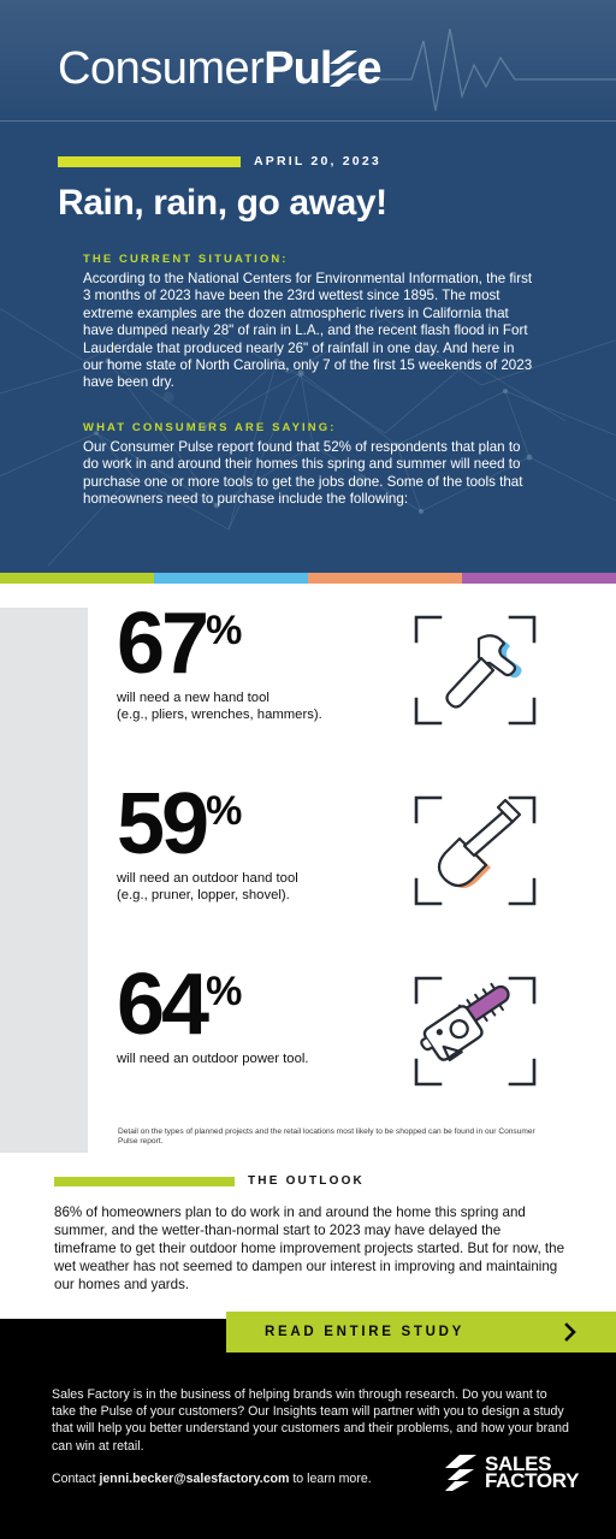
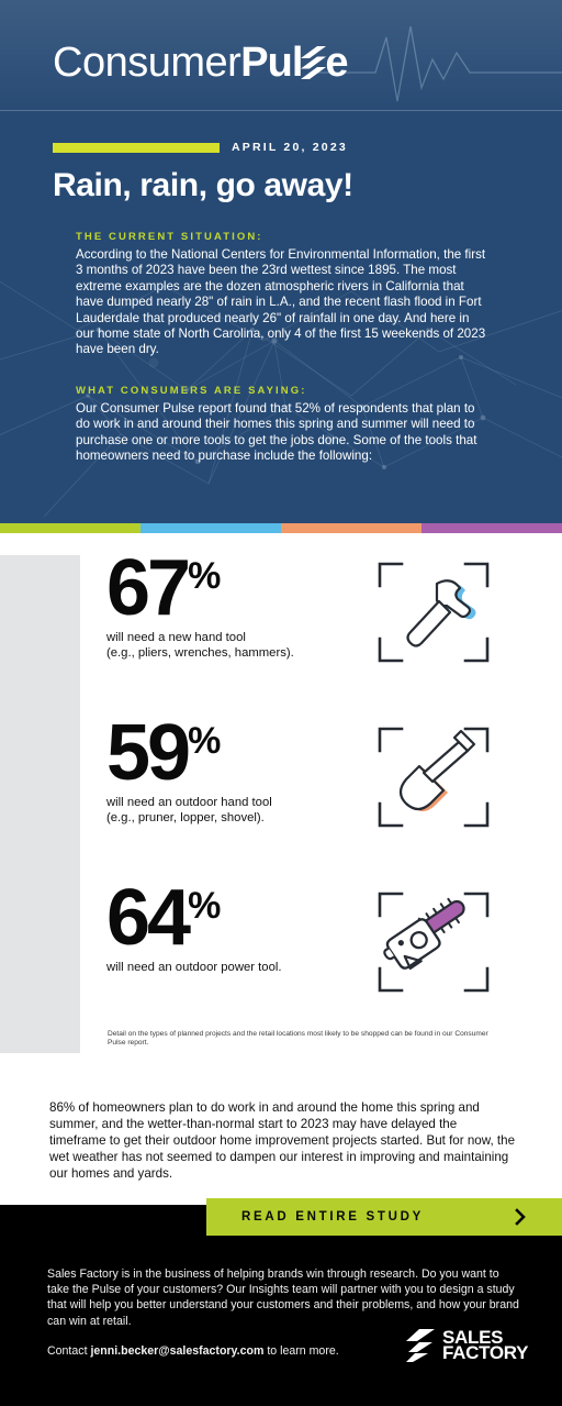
  Consumer
  Pul
  e
  APRIL 20, 2023
  Rain, rain, go away!
  THE CURRENT SITUATION:
- According to the National Centers for Environmental Information, the first 3 months of 2023 have been the 23rd wettest since 1895. The most extreme examples are the dozen atmospheric rivers in California that have dumped nearly 28" of rain in L.A., and the recent flash flood in Fort Lauderdale that produced nearly 26" of rainfall in one day. And here in our home state of North Carolina, only 7 of the first 15 weekends of 2023 have been dry.
+ According to the National Centers for Environmental Information, the first 3 months of 2023 have been the 23rd wettest since 1895. The most extreme examples are the dozen atmospheric rivers in California that have dumped nearly 28" of rain in L.A., and the recent flash flood in Fort Lauderdale that produced nearly 26" of rainfall in one day. And here in our home state of North Carolina, only 4 of the first 15 weekends of 2023 have been dry.
  WHAT CONSUMERS ARE SAYING:
  Our Consumer Pulse report found that 52% of respondents that plan to do work in and around their homes this spring and summer will need to purchase one or more tools to get the jobs done. Some of the tools that homeowners need to purchase include the following:
  67
  %
  will need a new hand tool
  (e.g., pliers, wrenches, hammers).
  59
  %
  will need an outdoor hand tool
  (e.g., pruner, lopper, shovel).
  64
  %
  will need an outdoor power tool.
- THE OUTLOOK
  86% of homeowners plan to do work in and around the home this spring and summer, and the wetter-than-normal start to 2023 may have delayed the timeframe to get their outdoor home improvement projects started. But for now, the wet weather has not seemed to dampen our interest in improving and maintaining our homes and yards.
  READ ENTIRE STUDY
  Sales Factory is in the business of helping brands win through research. Do you want to take the Pulse of your customers? Our Insights team will partner with you to design a study that will help you better understand your customers and their problems, and how your brand can win at retail.
  Contact jenni.becker@salesfactory.com to learn more.
  SALES
  FACTORY
